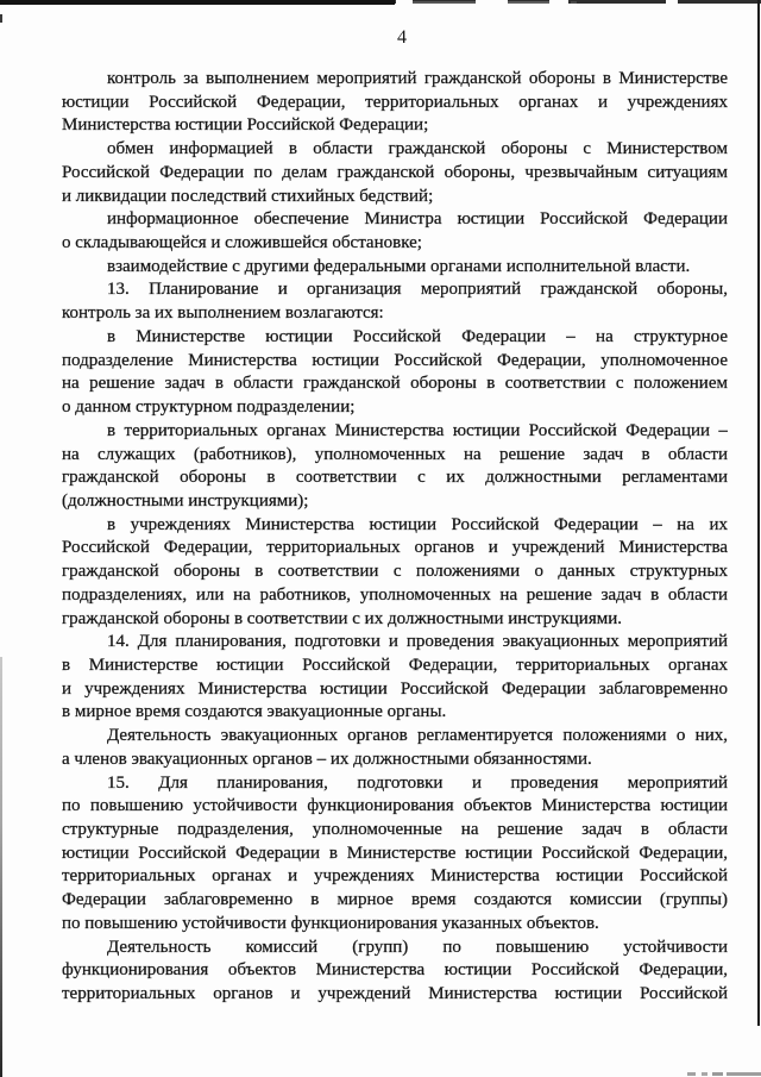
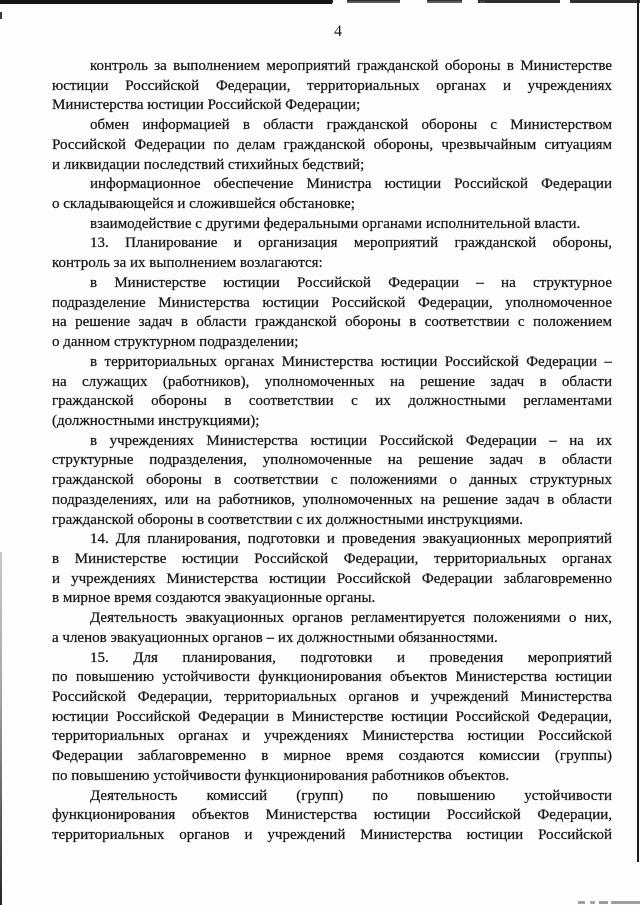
  4
  контроль за выполнением мероприятий гражданской обороны в Министерстве
  юстиции Российской Федерации, территориальных органах и учреждениях
  Министерства юстиции Российской Федерации;
  обмен информацией в области гражданской обороны с Министерством
  Российской Федерации по делам гражданской обороны, чрезвычайным ситуациям
  и ликвидации последствий стихийных бедствий;
  информационное обеспечение Министра юстиции Российской Федерации
  о складывающейся и сложившейся обстановке;
  взаимодействие с другими федеральными органами исполнительной власти.
  13. Планирование и организация мероприятий гражданской обороны,
  контроль за их выполнением возлагаются:
  в Министерстве юстиции Российской Федерации – на структурное
  подразделение Министерства юстиции Российской Федерации, уполномоченное
  на решение задач в области гражданской обороны в соответствии с положением
  о данном структурном подразделении;
  в территориальных органах Министерства юстиции Российской Федерации –
  на служащих (работников), уполномоченных на решение задач в области
  гражданской обороны в соответствии с их должностными регламентами
  (должностными инструкциями);
  в учреждениях Министерства юстиции Российской Федерации – на их
- Российской Федерации, территориальных органов и учреждений Министерства
+ структурные подразделения, уполномоченные на решение задач в области
  гражданской обороны в соответствии с положениями о данных структурных
  подразделениях, или на работников, уполномоченных на решение задач в области
  гражданской обороны в соответствии с их должностными инструкциями.
  14. Для планирования, подготовки и проведения эвакуационных мероприятий
  в Министерстве юстиции Российской Федерации, территориальных органах
  и учреждениях Министерства юстиции Российской Федерации заблаговременно
  в мирное время создаются эвакуационные органы.
  Деятельность эвакуационных органов регламентируется положениями о них,
  а членов эвакуационных органов – их должностными обязанностями.
  15. Для планирования, подготовки и проведения мероприятий
  по повышению устойчивости функционирования объектов Министерства юстиции
- структурные подразделения, уполномоченные на решение задач в области
+ Российской Федерации, территориальных органов и учреждений Министерства
  юстиции Российской Федерации в Министерстве юстиции Российской Федерации,
  территориальных органах и учреждениях Министерства юстиции Российской
  Федерации заблаговременно в мирное время создаются комиссии (группы)
- по повышению устойчивости функционирования указанных объектов.
+ по повышению устойчивости функционирования работников объектов.
  Деятельность комиссий (групп) по повышению устойчивости
  функционирования объектов Министерства юстиции Российской Федерации,
  территориальных органов и учреждений Министерства юстиции Российской
